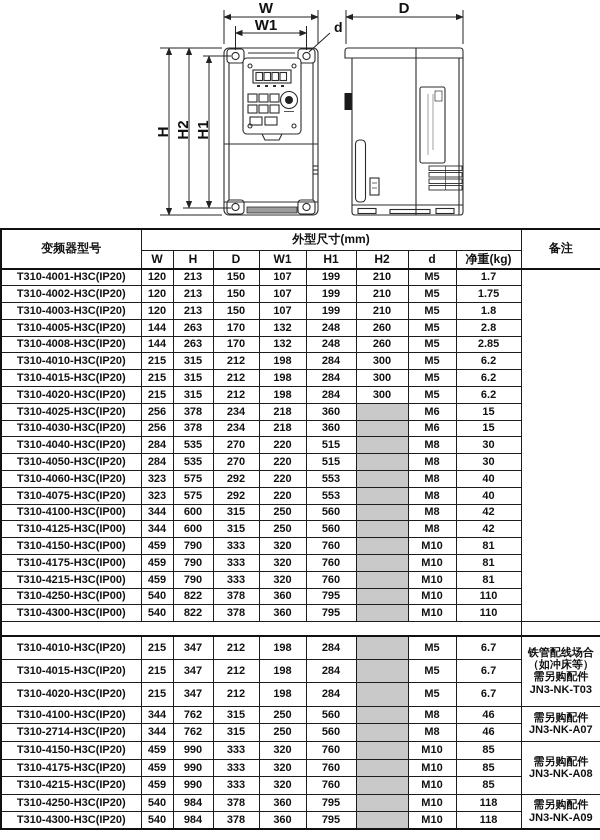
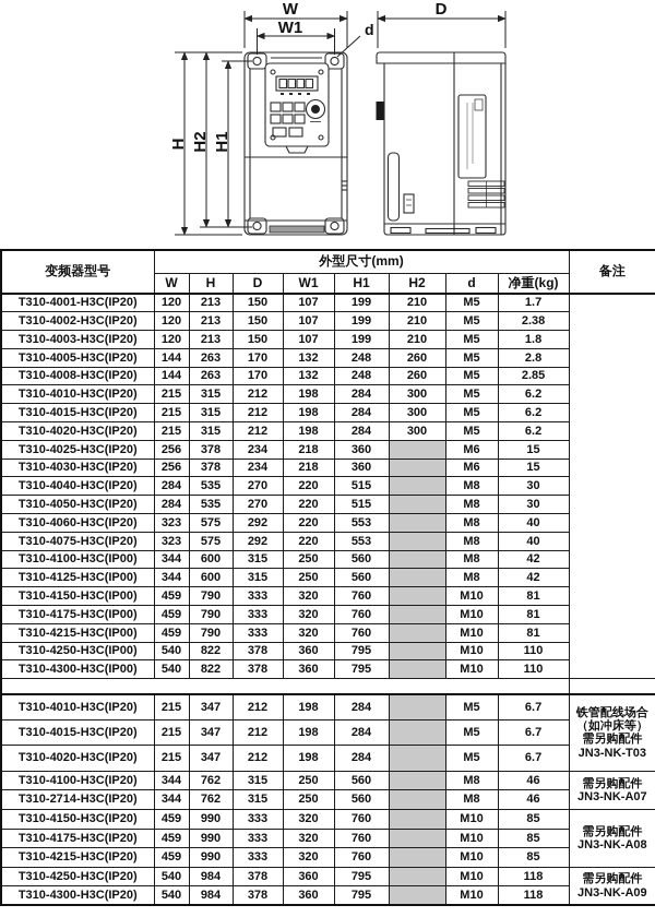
  W
  W1
  d
  D
  变频器型号	外型尺寸(mm)	备注
  W	H	D	W1	H1	H2	d	净重(kg)
  T310-4001-H3C(IP20)	120	213	150	107	199	210	M5	1.7
- T310-4002-H3C(IP20)	120	213	150	107	199	210	M5	1.75
+ T310-4002-H3C(IP20)	120	213	150	107	199	210	M5	2.38
  T310-4003-H3C(IP20)	120	213	150	107	199	210	M5	1.8
  T310-4005-H3C(IP20)	144	263	170	132	248	260	M5	2.8
  T310-4008-H3C(IP20)	144	263	170	132	248	260	M5	2.85
  T310-4010-H3C(IP20)	215	315	212	198	284	300	M5	6.2
  T310-4015-H3C(IP20)	215	315	212	198	284	300	M5	6.2
  T310-4020-H3C(IP20)	215	315	212	198	284	300	M5	6.2
  T310-4025-H3C(IP20)	256	378	234	218	360		M6	15
  T310-4030-H3C(IP20)	256	378	234	218	360		M6	15
  T310-4040-H3C(IP20)	284	535	270	220	515		M8	30
  T310-4050-H3C(IP20)	284	535	270	220	515		M8	30
  T310-4060-H3C(IP20)	323	575	292	220	553		M8	40
  T310-4075-H3C(IP20)	323	575	292	220	553		M8	40
  T310-4100-H3C(IP00)	344	600	315	250	560		M8	42
  T310-4125-H3C(IP00)	344	600	315	250	560		M8	42
  T310-4150-H3C(IP00)	459	790	333	320	760		M10	81
  T310-4175-H3C(IP00)	459	790	333	320	760		M10	81
  T310-4215-H3C(IP00)	459	790	333	320	760		M10	81
  T310-4250-H3C(IP00)	540	822	378	360	795		M10	110
  T310-4300-H3C(IP00)	540	822	378	360	795		M10	110
  T310-4010-H3C(IP20)	215	347	212	198	284		M5	6.7	铁管配线场合 （如冲床等） 需另购配件 JN3-NK-T03
  T310-4015-H3C(IP20)	215	347	212	198	284		M5	6.7
  T310-4020-H3C(IP20)	215	347	212	198	284		M5	6.7
  T310-4100-H3C(IP20)	344	762	315	250	560		M8	46	需另购配件 JN3-NK-A07
  T310-2714-H3C(IP20)	344	762	315	250	560		M8	46
  T310-4150-H3C(IP20)	459	990	333	320	760		M10	85	需另购配件 JN3-NK-A08
  T310-4175-H3C(IP20)	459	990	333	320	760		M10	85
  T310-4215-H3C(IP20)	459	990	333	320	760		M10	85
  T310-4250-H3C(IP20)	540	984	378	360	795		M10	118	需另购配件 JN3-NK-A09
  T310-4300-H3C(IP20)	540	984	378	360	795		M10	118
